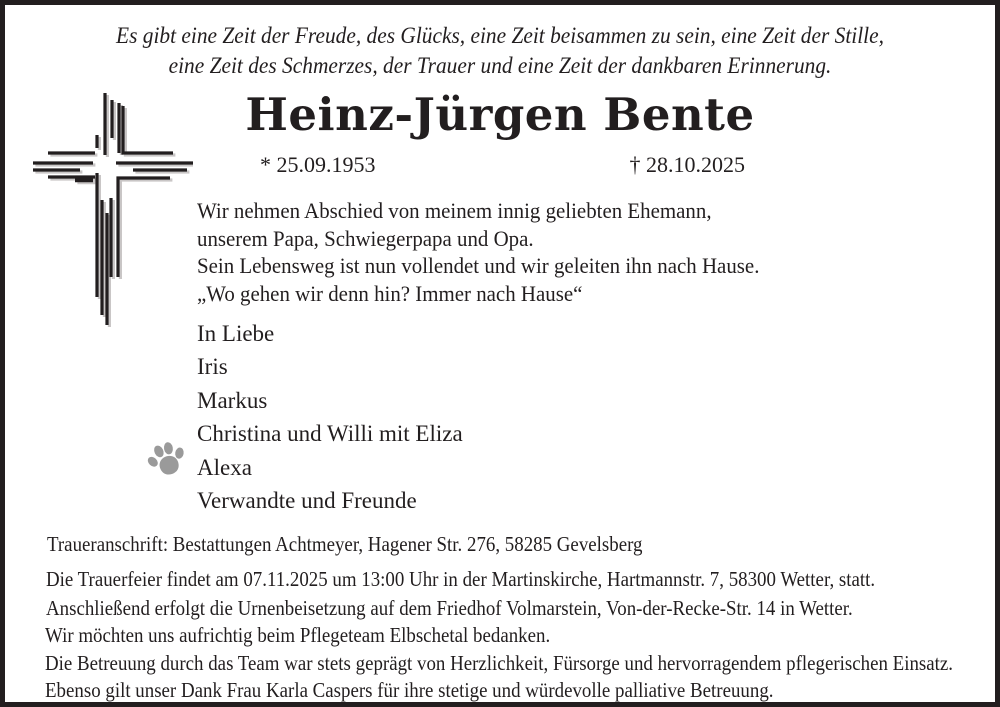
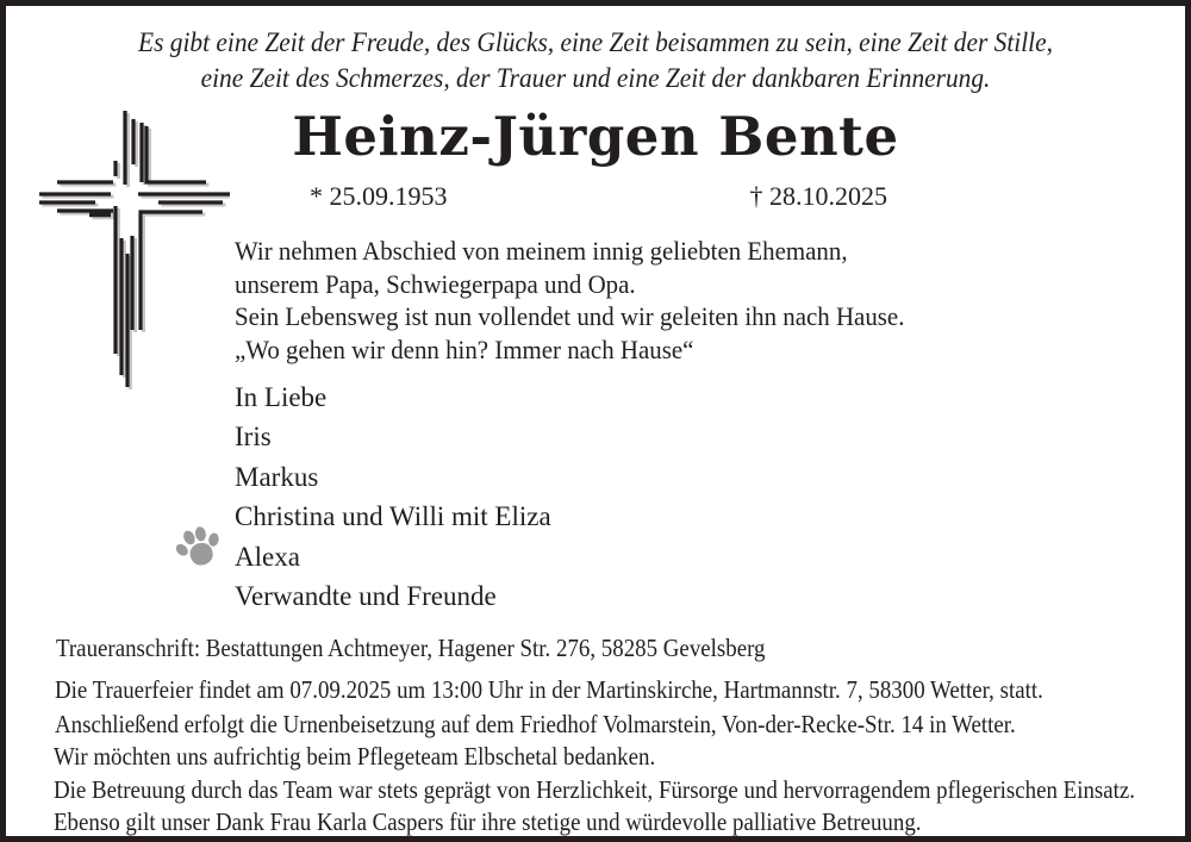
  Es gibt eine Zeit der Freude, des Glücks, eine Zeit beisammen zu sein, eine Zeit der Stille,
  eine Zeit des Schmerzes, der Trauer und eine Zeit der dankbaren Erinnerung.
  Heinz-Jürgen Bente
  * 25.09.1953
  † 28.10.2025
  Wir nehmen Abschied von meinem innig geliebten Ehemann,
  unserem Papa, Schwiegerpapa und Opa.
  Sein Lebensweg ist nun vollendet und wir geleiten ihn nach Hause.
  „Wo gehen wir denn hin? Immer nach Hause“
  In Liebe
  Iris
  Markus
  Christina und Willi mit Eliza
  Alexa
  Verwandte und Freunde
  Traueranschrift: Bestattungen Achtmeyer, Hagener Str. 276, 58285 Gevelsberg
- Die Trauerfeier findet am 07.11.2025 um 13:00 Uhr in der Martinskirche, Hartmannstr. 7, 58300 Wetter, statt.
+ Die Trauerfeier findet am 07.09.2025 um 13:00 Uhr in der Martinskirche, Hartmannstr. 7, 58300 Wetter, statt.
  Anschließend erfolgt die Urnenbeisetzung auf dem Friedhof Volmarstein, Von-der-Recke-Str. 14 in Wetter.
  Wir möchten uns aufrichtig beim Pflegeteam Elbschetal bedanken.
  Die Betreuung durch das Team war stets geprägt von Herzlichkeit, Fürsorge und hervorragendem pflegerischen Einsatz.
  Ebenso gilt unser Dank Frau Karla Caspers für ihre stetige und würdevolle palliative Betreuung.
